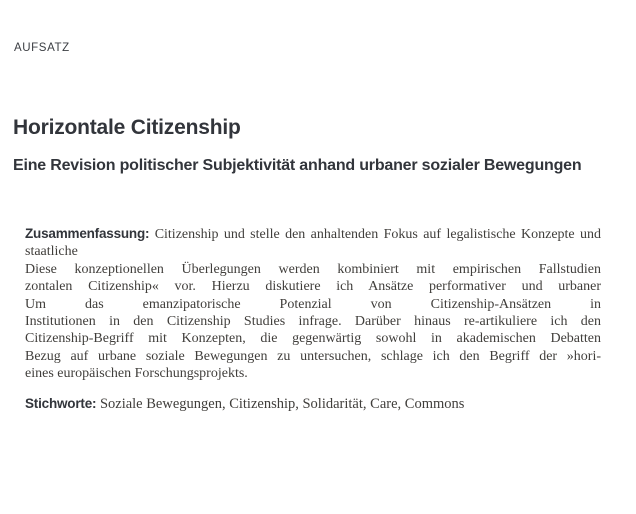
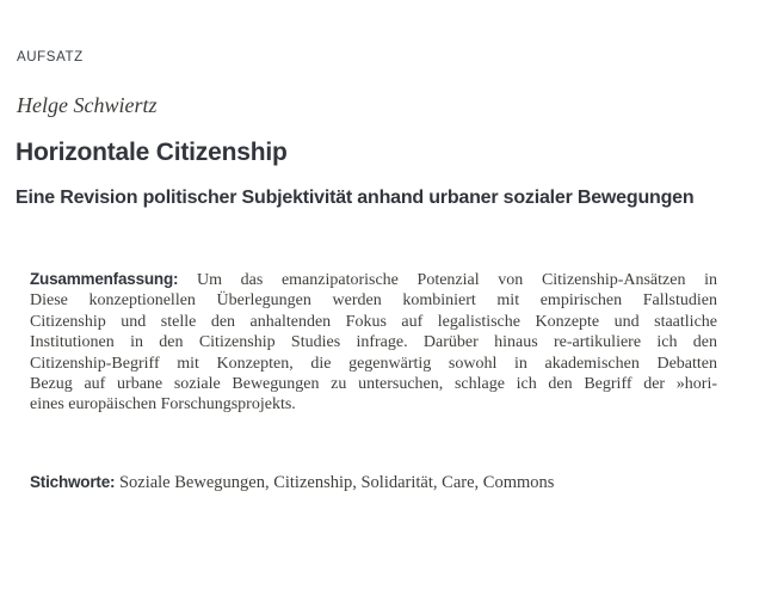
  AUFSATZ
+ Helge Schwiertz
  Horizontale Citizenship
  Eine Revision politischer Subjektivität anhand urbaner sozialer Bewegungen
- Zusammenfassung: Citizenship und stelle den anhaltenden Fokus auf legalistische Konzepte und staatliche
+ Zusammenfassung: Um das emanzipatorische Potenzial von Citizenship-Ansätzen in
  Diese konzeptionellen Überlegungen werden kombiniert mit empirischen Fallstudien
- zontalen Citizenship« vor. Hierzu diskutiere ich Ansätze performativer und urbaner
- Um das emanzipatorische Potenzial von Citizenship-Ansätzen in
+ Citizenship und stelle den anhaltenden Fokus auf legalistische Konzepte und staatliche
  Institutionen in den Citizenship Studies infrage. Darüber hinaus re-artikuliere ich den
  Citizenship-Begriff mit Konzepten, die gegenwärtig sowohl in akademischen Debatten
  Bezug auf urbane soziale Bewegungen zu untersuchen, schlage ich den Begriff der »hori-
  eines europäischen Forschungsprojekts.
  Stichworte: Soziale Bewegungen, Citizenship, Solidarität, Care, Commons
